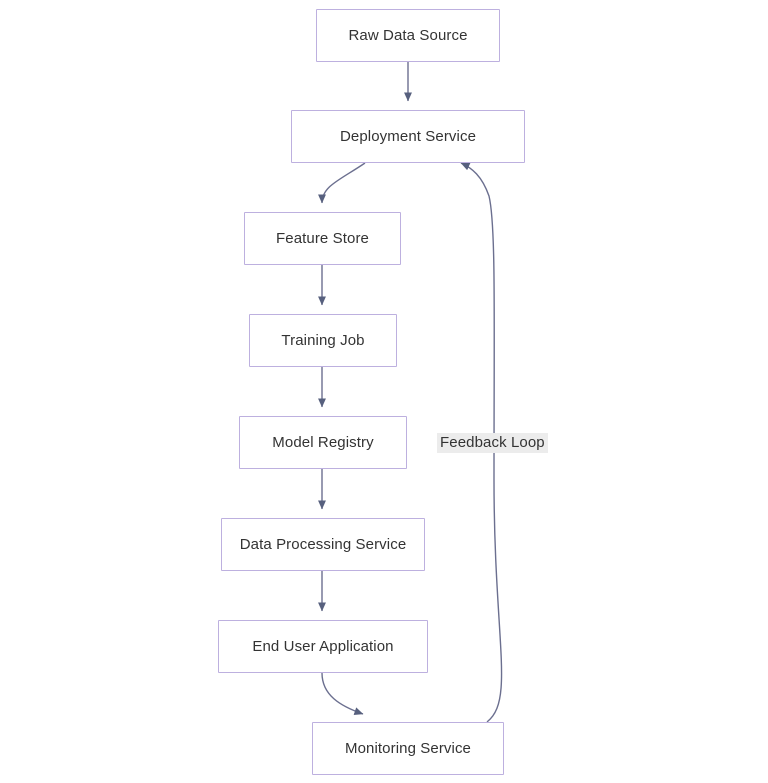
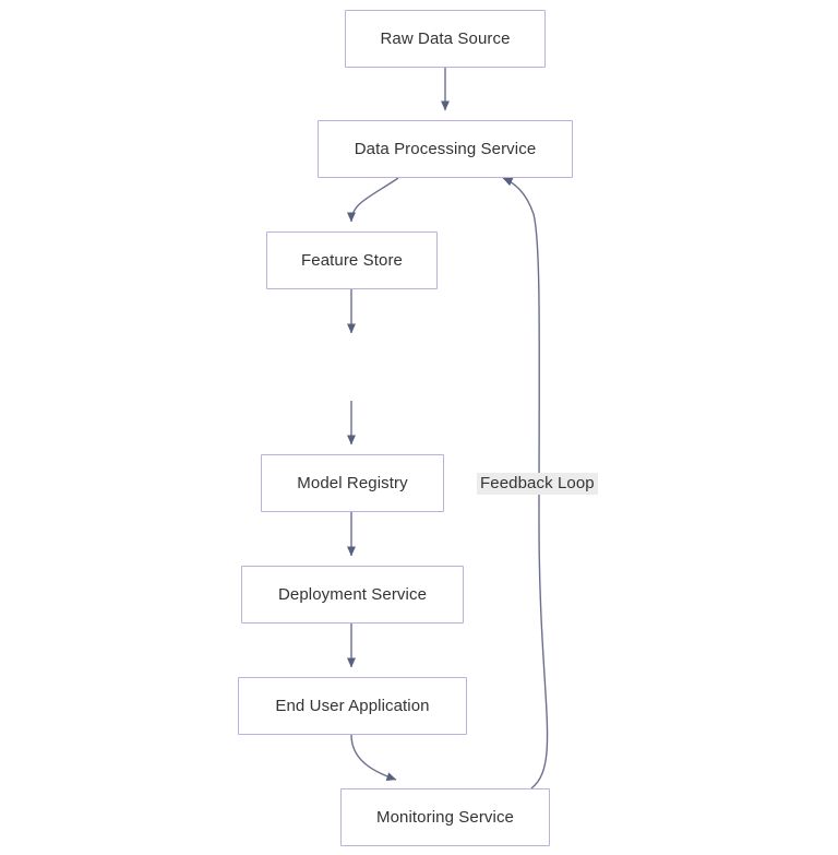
  Raw Data Source
- Deployment Service
+ Data Processing Service
  Feature Store
- Training Job
  Model Registry
- Data Processing Service
+ Deployment Service
  End User Application
  Monitoring Service
  Feedback Loop
